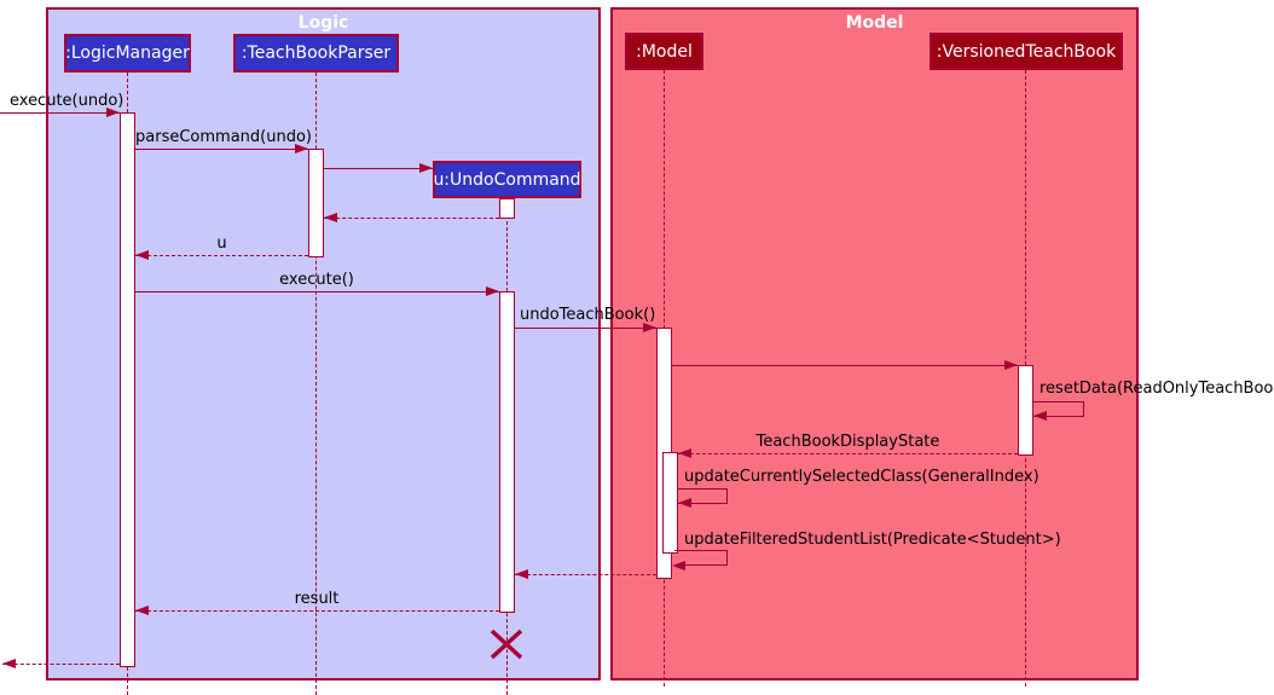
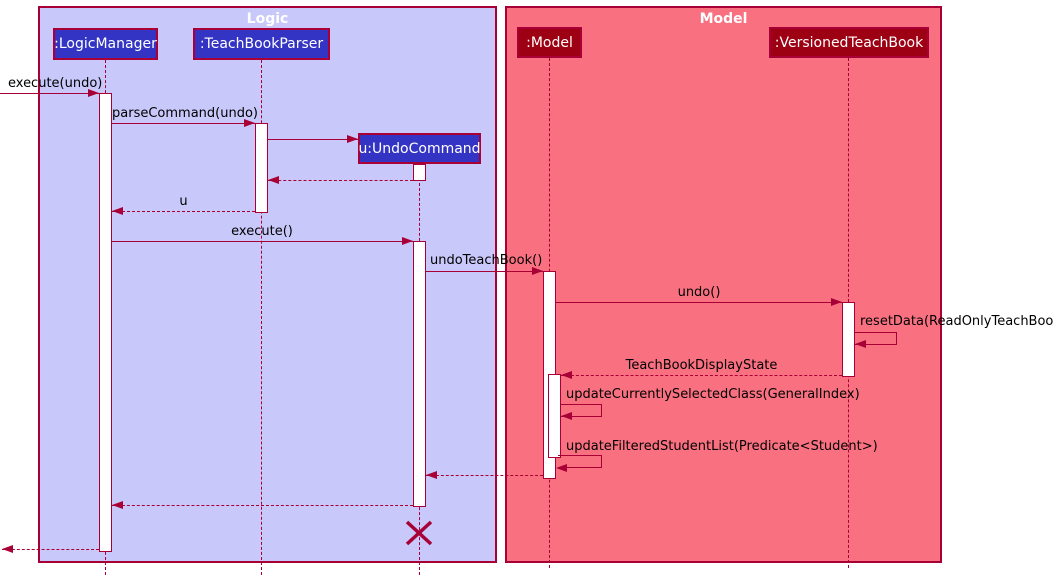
  Logic
  Model
  execute(undo)
  parseCommand(undo)
  u
  execute()
  undoTeachBook()
+ undo()
  resetData(ReadOnlyTeachBoo
  TeachBookDisplayState
  updateCurrentlySelectedClass(GeneralIndex)
  updateFilteredStudentList(Predicate<Student>)
- result
  :LogicManager
  :TeachBookParser
  u:UndoCommand
  :Model
  :VersionedTeachBook
